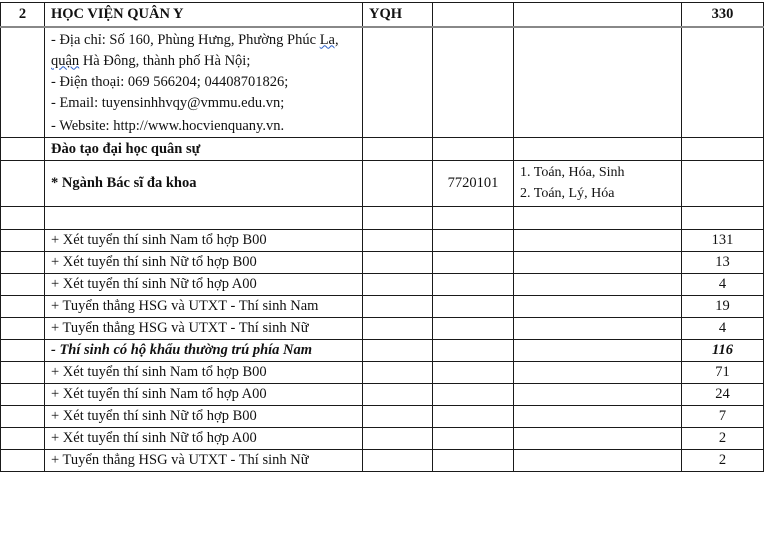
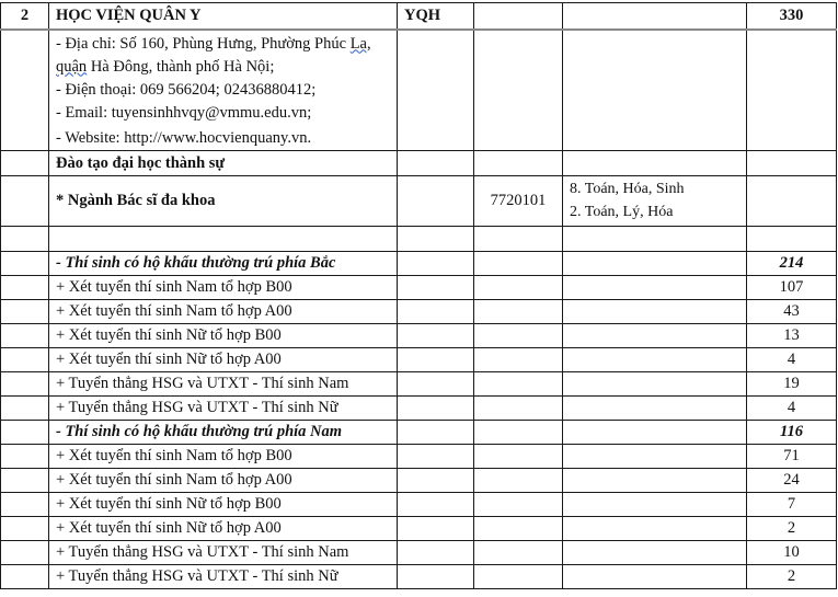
  2	HỌC VIỆN QUÂN Y	YQH			330
- 	- Địa chỉ: Số 160, Phùng Hưng, Phường Phúc La, quận Hà Đông, thành phố Hà Nội; - Điện thoại: 069 566204; 04408701826; - Email: tuyensinhhvqy@vmmu.edu.vn; - Website: http://www.hocvienquany.vn.
+ 	- Địa chỉ: Số 160, Phùng Hưng, Phường Phúc La, quận Hà Đông, thành phố Hà Nội; - Điện thoại: 069 566204; 02436880412; - Email: tuyensinhhvqy@vmmu.edu.vn; - Website: http://www.hocvienquany.vn.
- 	Đào tạo đại học quân sự
+ 	Đào tạo đại học thành sự
- 	* Ngành Bác sĩ đa khoa		7720101	1. Toán, Hóa, Sinh 2. Toán, Lý, Hóa
+ 	* Ngành Bác sĩ đa khoa		7720101	8. Toán, Hóa, Sinh 2. Toán, Lý, Hóa
+ 	- Thí sinh có hộ khẩu thường trú phía Bắc				214
- 	+ Xét tuyển thí sinh Nam tổ hợp B00				131
+ 	+ Xét tuyển thí sinh Nam tổ hợp B00				107
+ 	+ Xét tuyển thí sinh Nam tổ hợp A00				43
  	+ Xét tuyển thí sinh Nữ tổ hợp B00				13
  	+ Xét tuyển thí sinh Nữ tổ hợp A00				4
  	+ Tuyển thẳng HSG và UTXT - Thí sinh Nam				19
  	+ Tuyển thẳng HSG và UTXT - Thí sinh Nữ				4
  	- Thí sinh có hộ khẩu thường trú phía Nam				116
  	+ Xét tuyển thí sinh Nam tổ hợp B00				71
  	+ Xét tuyển thí sinh Nam tổ hợp A00				24
  	+ Xét tuyển thí sinh Nữ tổ hợp B00				7
  	+ Xét tuyển thí sinh Nữ tổ hợp A00				2
+ 	+ Tuyển thẳng HSG và UTXT - Thí sinh Nam				10
  	+ Tuyển thẳng HSG và UTXT - Thí sinh Nữ				2
